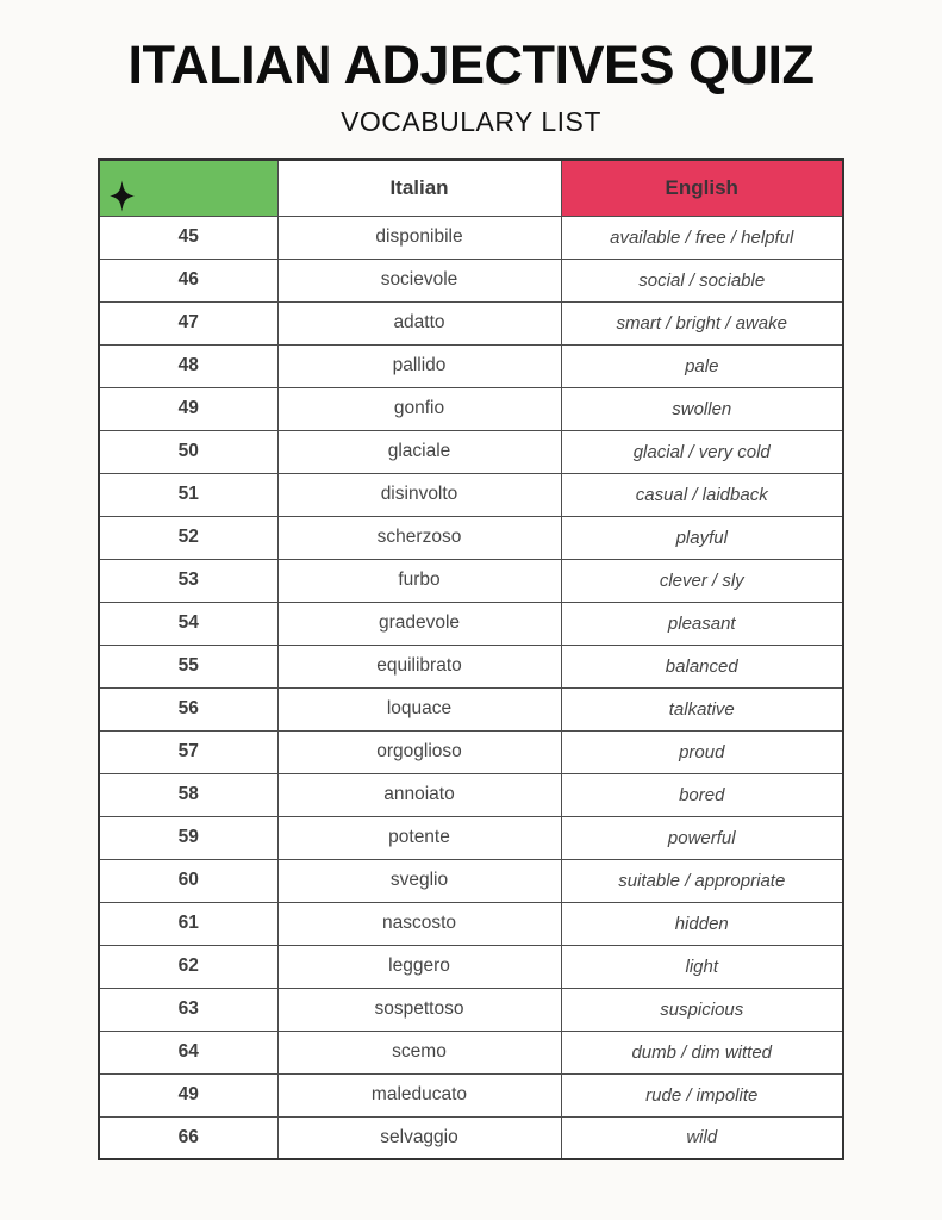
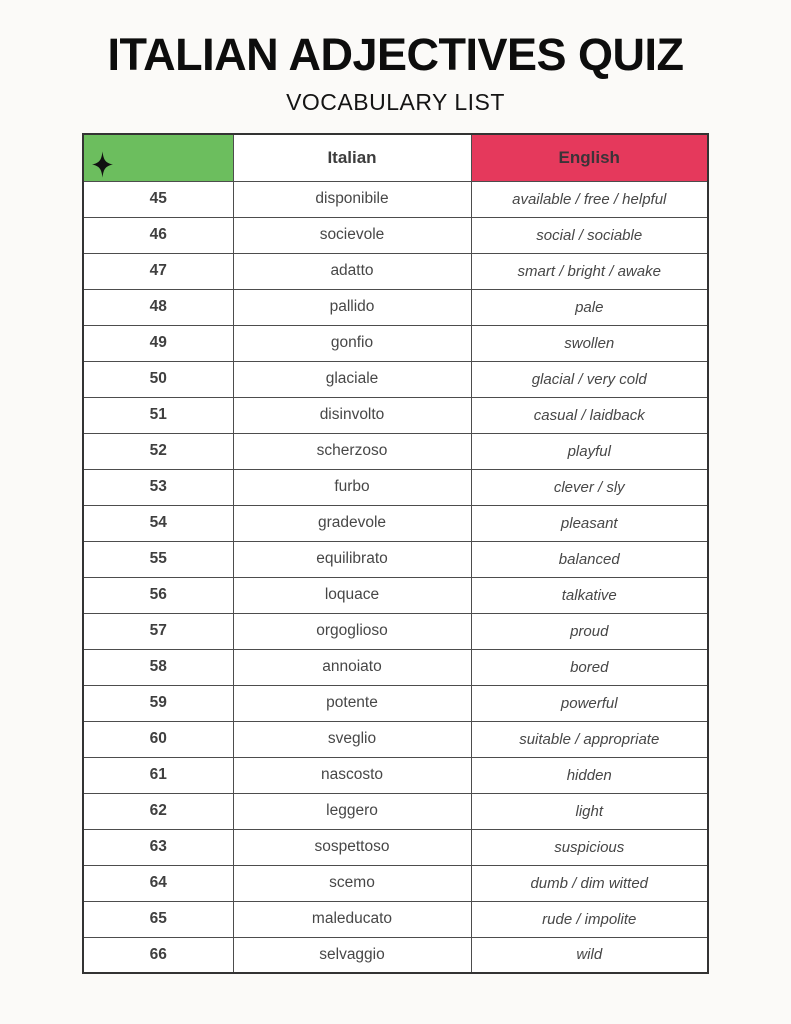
  ITALIAN ADJECTIVES QUIZ
  VOCABULARY LIST
  	Italian	English
  45	disponibile	available / free / helpful
  46	socievole	social / sociable
  47	adatto	smart / bright / awake
  48	pallido	pale
  49	gonfio	swollen
  50	glaciale	glacial / very cold
  51	disinvolto	casual / laidback
  52	scherzoso	playful
  53	furbo	clever / sly
  54	gradevole	pleasant
  55	equilibrato	balanced
  56	loquace	talkative
  57	orgoglioso	proud
  58	annoiato	bored
  59	potente	powerful
  60	sveglio	suitable / appropriate
  61	nascosto	hidden
  62	leggero	light
  63	sospettoso	suspicious
  64	scemo	dumb / dim witted
- 49	maleducato	rude / impolite
+ 65	maleducato	rude / impolite
  66	selvaggio	wild
